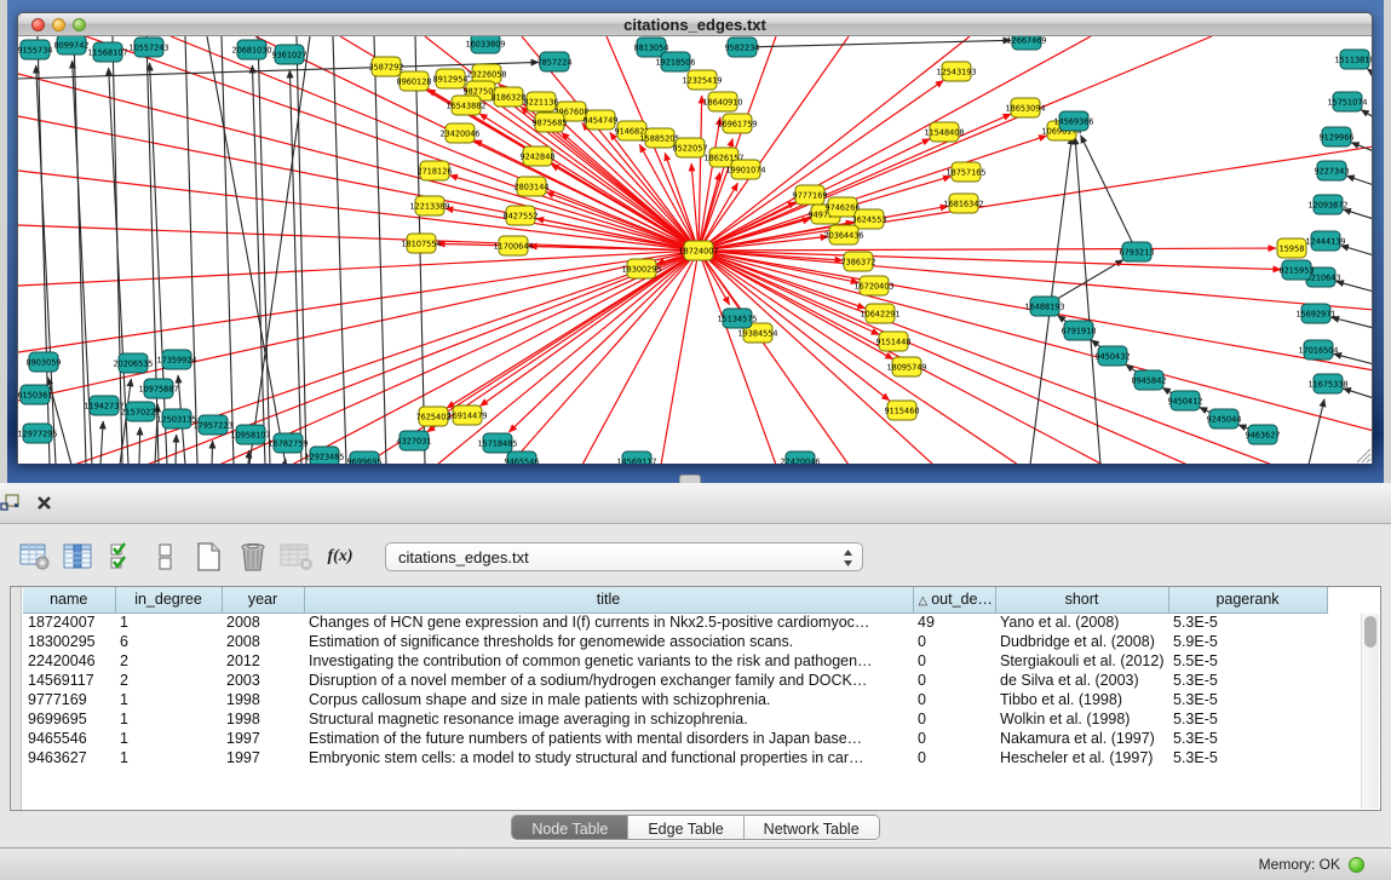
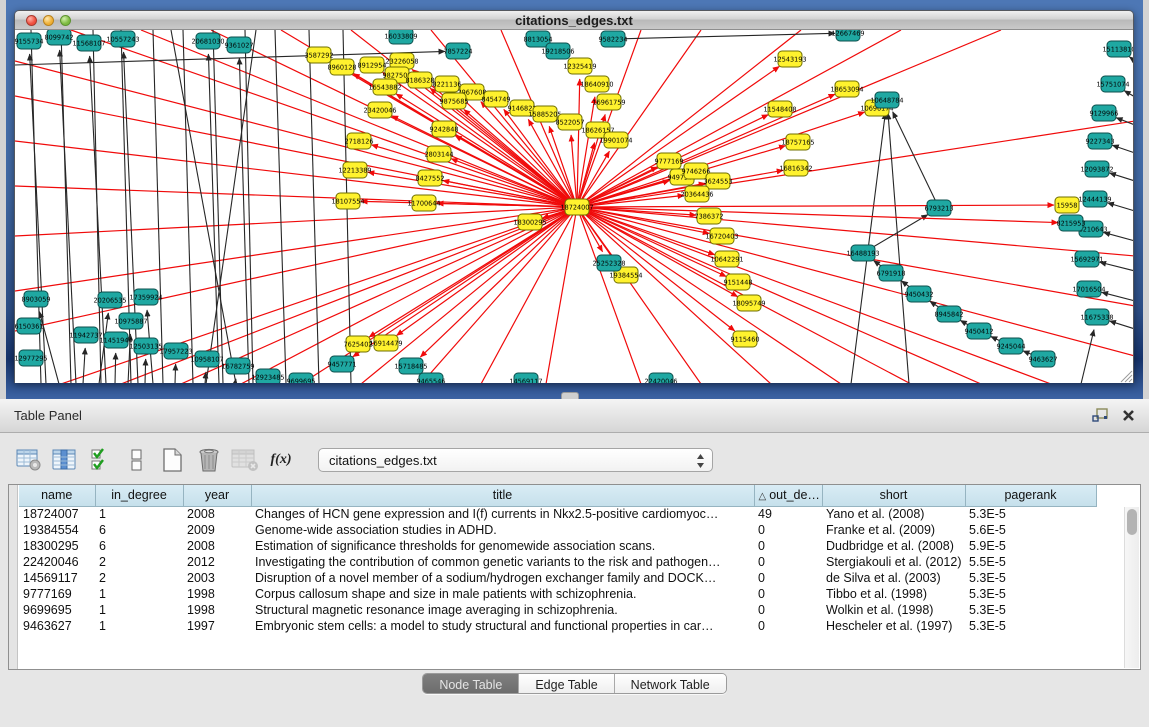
  citations_edges.txt
  18724007
  3587292
  8960128
  8912954
  23226058
  982750
  16543882
  8186328
  8221136
  296760
  9875685
  8454749
  914682
  23420046
  9242848
  2718126
  2803144
  12213389
  8427552
  18107554
  11700644
  1588520
  8522057
  18626157
  12325419
  18640910
  16961759
  19901074
  18300295
  19384554
  9777169
  9746266
  3624553
  20364436
  7386372
  16720403
  10642291
  9151448
  18095749
  7625402
  16914479
  12543193
  18757165
  16816342
  15958
  11548408
  18653094
  9115460
  9155734
  8099742
  11568107
  10557243
  20681030
  9361027
  16033809
  7857224
  8813054
  19218506
  9582234
- 14569366
+ 10648784
  1511381
  15751074
  9129966
  9227343
  12093872
  12444139
  210643
  15692971
  17016504
  11675338
  8215953
  20206535
  17359924
  10975887
  6150361
  8903059
  11942737
- 21570221
+ 11451944
  12503135
  17957223
  10958107
  16782759
  12923485
- 4327031
+ 9457771
  15718485
  9699695
  9465546
- 15134575
+ 25252328
  16488193
  6791918
  9450432
  8945842
  9450412
  9245044
  9463627
  12977295
  6793213
  14569117
  22420046
+ Table Panel
  f(x)
  citations_edges.txt
  name	in_degree	year	title	△ out_de…	short	pagerank
  18724007	1	2008	Changes of HCN gene expression and I(f) currents in Nkx2.5-positive cardiomyoc…	49	Yano et al. (2008)	5.3E-5
+ 19384554	6	2009	Genome-wide association studies in ADHD.	0	Franke et al. (2009)	5.6E-5
  18300295	6	2008	Estimation of significance thresholds for genomewide association scans.	0	Dudbridge et al. (2008)	5.9E-5
  22420046	2	2012	Investigating the contribution of common genetic variants to the risk and pathogen…	0	Stergiakouli et al. (2012)	5.5E-5
  14569117	2	2003	Disruption of a novel member of a sodium/hydrogen exchanger family and DOCK…	0	de Silva et al. (2003)	5.3E-5
  9777169	1	1998	Corpus callosum shape and size in male patients with schizophrenia.	0	Tibbo et al. (1998)	5.3E-5
  9699695	1	1998	Structural magnetic resonance image averaging in schizophrenia.	0	Wolkin et al. (1998)	5.3E-5
- 9465546	1	1997	Estimation of the future numbers of patients with mental disorders in Japan base…	0	Nakamura et al. (1997)	5.3E-5
  9463627	1	1997	Embryonic stem cells: a model to study structural and functional properties in car…	0	Hescheler et al. (1997)	5.3E-5
  Node Table
  Edge Table
  Network Table
- Memory: OK
